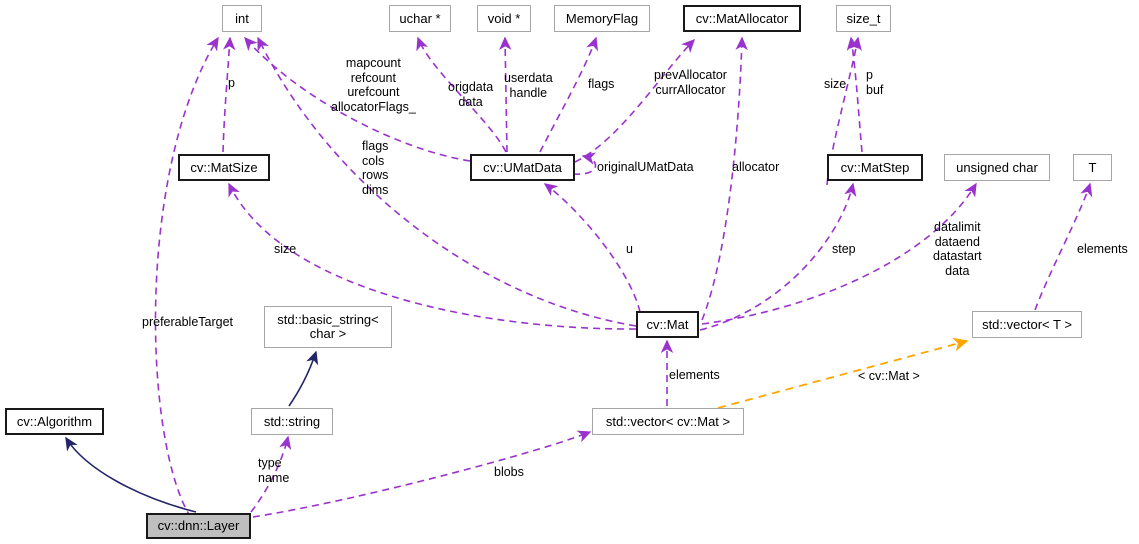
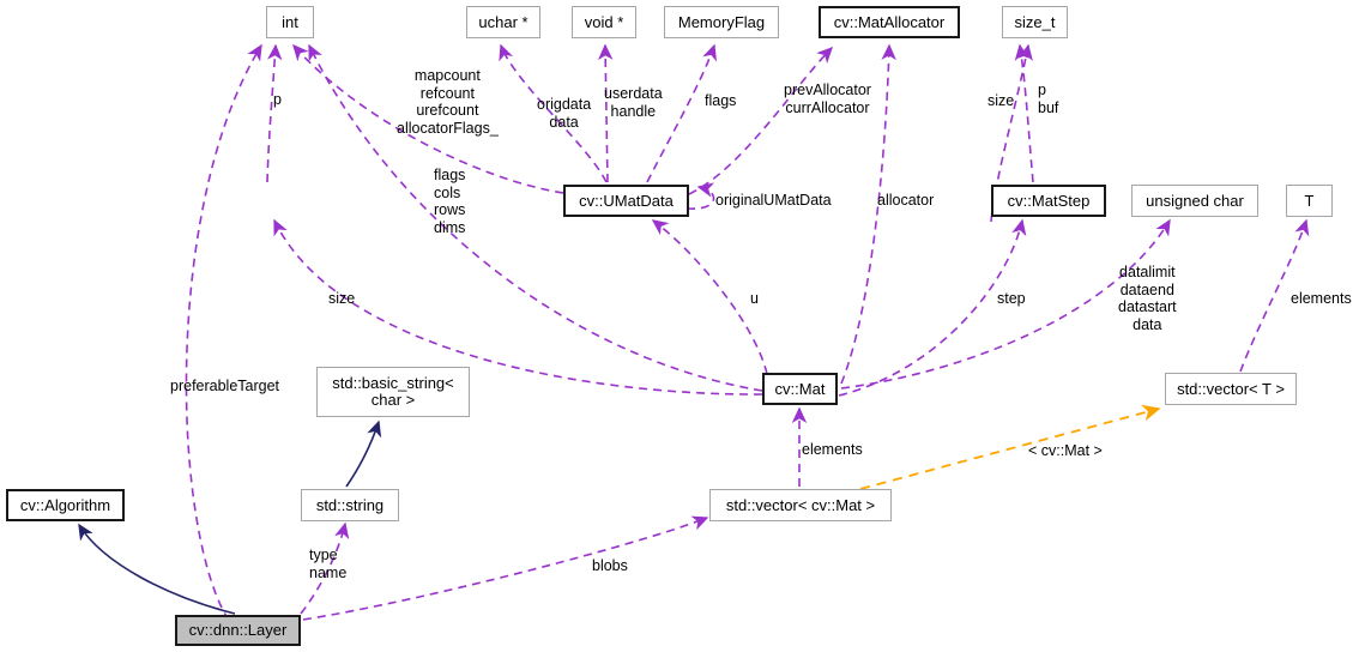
  int
  uchar *
  void *
  MemoryFlag
  cv::MatAllocator
  size_t
- cv::MatSize
  cv::UMatData
  cv::MatStep
  unsigned char
  T
  std::basic_string<
  char >
  cv::Mat
  std::vector< T >
  cv::Algorithm
  std::string
  std::vector< cv::Mat >
  cv::dnn::Layer
  p
  mapcount
  refcount
  urefcount
  allocatorFlags_
  origdata
  data
  userdata
  handle
  flags
  prevAllocator
  currAllocator
  size
  p
  buf
  flags
  cols
  rows
  dims
  originalUMatData
  allocator
  size
  u
  step
  datalimit
  dataend
  datastart
  data
  elements
  preferableTarget
  elements
  < cv::Mat >
  type
  name
  blobs
